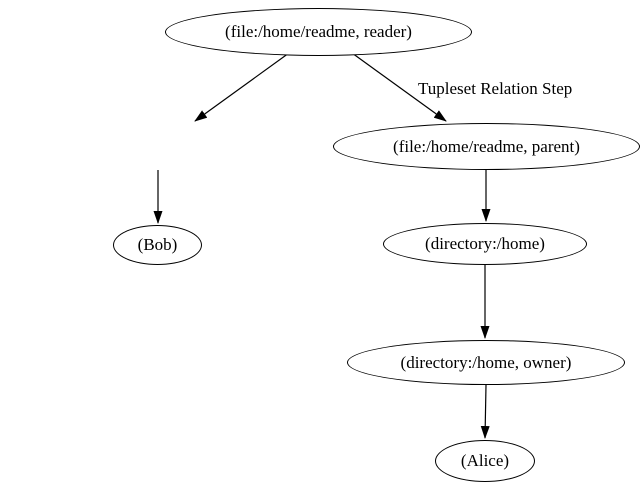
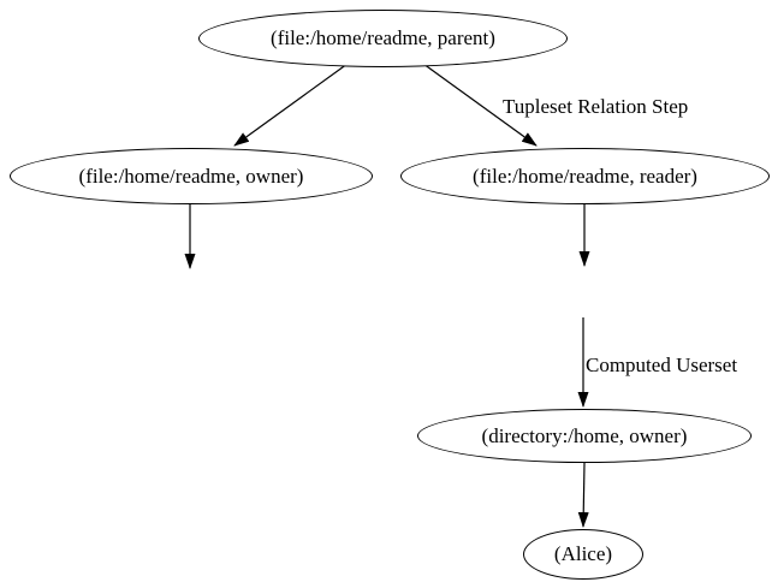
- (file:/home/readme, reader)
+ (file:/home/readme, parent)
+ (file:/home/readme, owner)
- (file:/home/readme, parent)
+ (file:/home/readme, reader)
- (Bob)
- (directory:/home)
  (directory:/home, owner)
  (Alice)
  Tupleset Relation Step
+ Computed Userset
